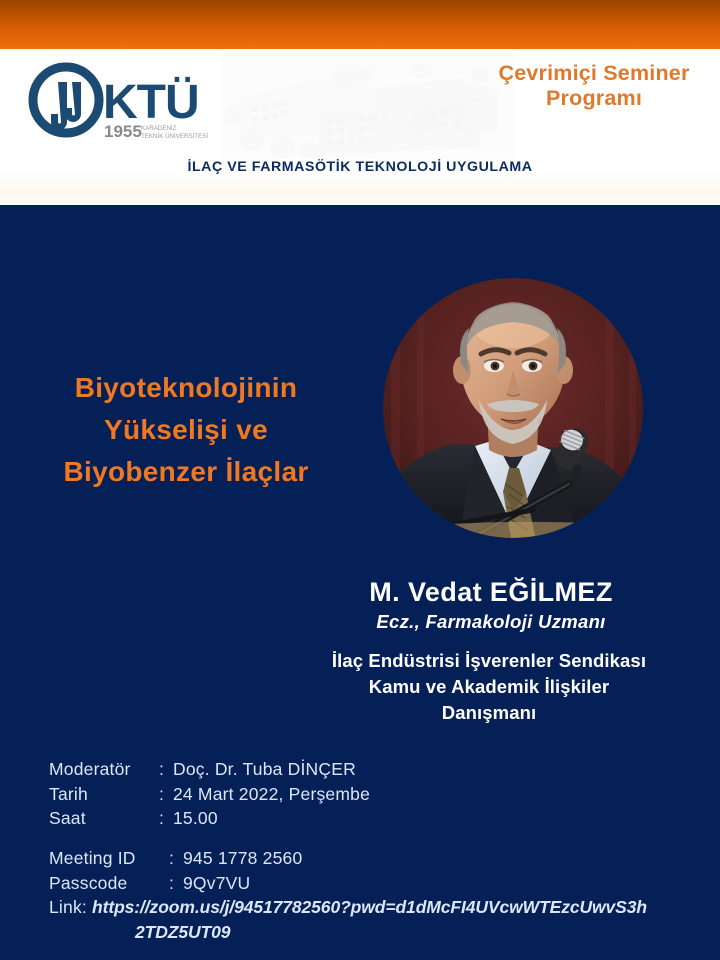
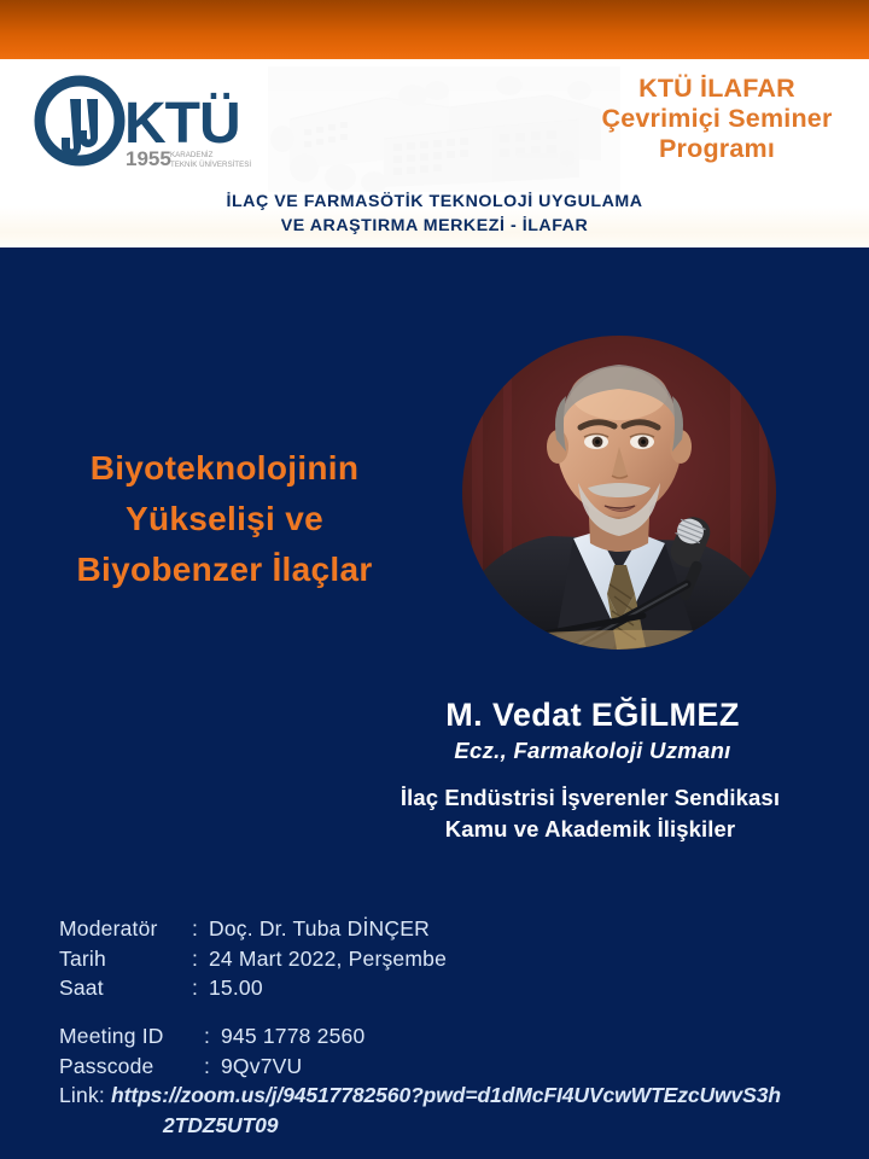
  KTÜ
  1955
+ KTÜ İLAFAR
  Çevrimiçi Seminer
  Programı
  İLAÇ VE FARMASÖTİK TEKNOLOJİ UYGULAMA
+ VE ARAŞTIRMA MERKEZİ - İLAFAR
  Biyoteknolojinin
  Yükselişi ve
  Biyobenzer İlaçlar
  M. Vedat EĞİLMEZ
  Ecz., Farmakoloji Uzmanı
  İlaç Endüstrisi İşverenler Sendikası
  Kamu ve Akademik İlişkiler
- Danışmanı
  Moderatör
  :
  Doç. Dr. Tuba DİNÇER
  Tarih
  :
  24 Mart 2022, Perşembe
  Saat
  :
  15.00
  Meeting ID
  :
  945 1778 2560
  Passcode
  :
  9Qv7VU
  Link: https://zoom.us/j/94517782560?pwd=d1dMcFI4UVcwWTEzcUwvS3h
  2TDZ5UT09
